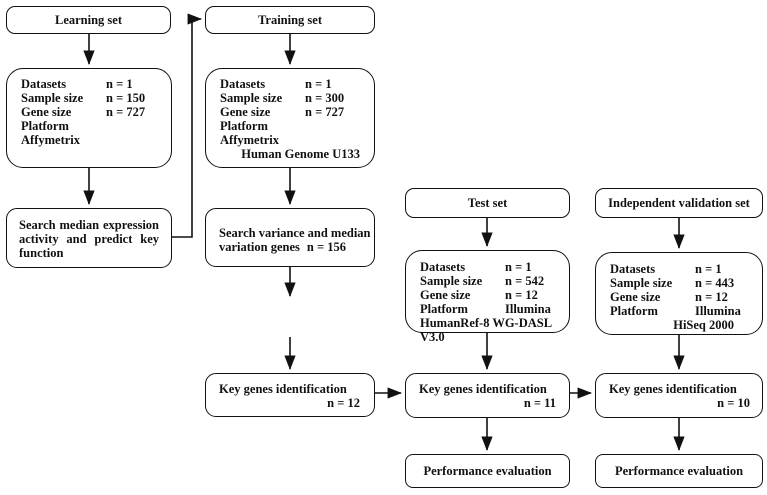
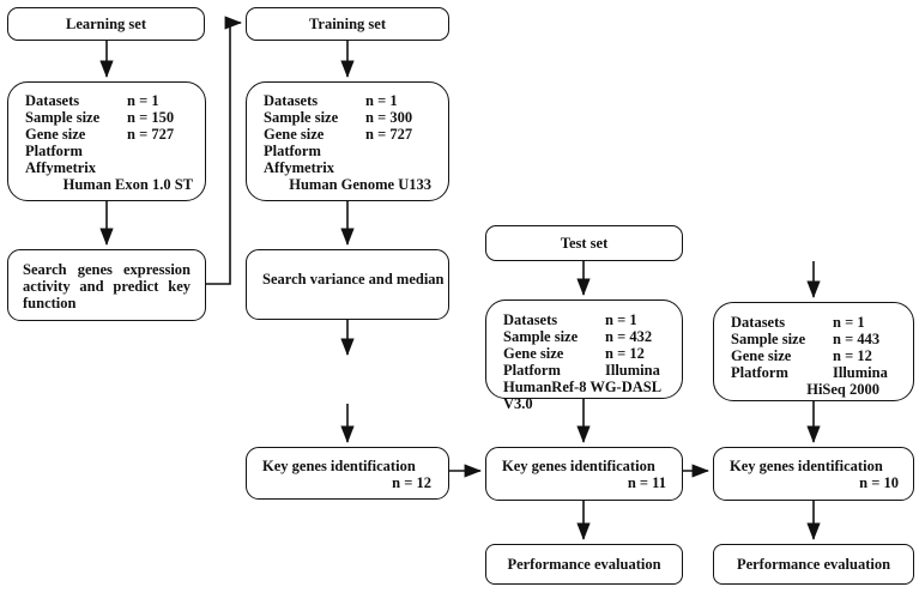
  Learning set
  Datasets
  n = 1
  Sample size
  n = 150
  Gene size
  n = 727
  Platform
  Affymetrix
+ Human Exon 1.0 ST
- Search median expression activity and predict key function
+ Search genes expression activity and predict key function
  Training set
  Datasets
  n = 1
  Sample size
  n = 300
  Gene size
  n = 727
  Platform
  Affymetrix
  Human Genome U133
  Search variance and median
- variation genes
- n = 156
  Key genes identification
  n = 12
  Test set
  Datasets
  n = 1
  Sample size
- n = 542
+ n = 432
  Gene size
  n = 12
  Platform
  Illumina
  HumanRef-8 WG-DASL V3.0
  Key genes identification
  n = 11
  Performance evaluation
- Independent validation set
  Datasets
  n = 1
  Sample size
  n = 443
  Gene size
  n = 12
  Platform
  Illumina
  HiSeq 2000
  Key genes identification
  n = 10
  Performance evaluation
